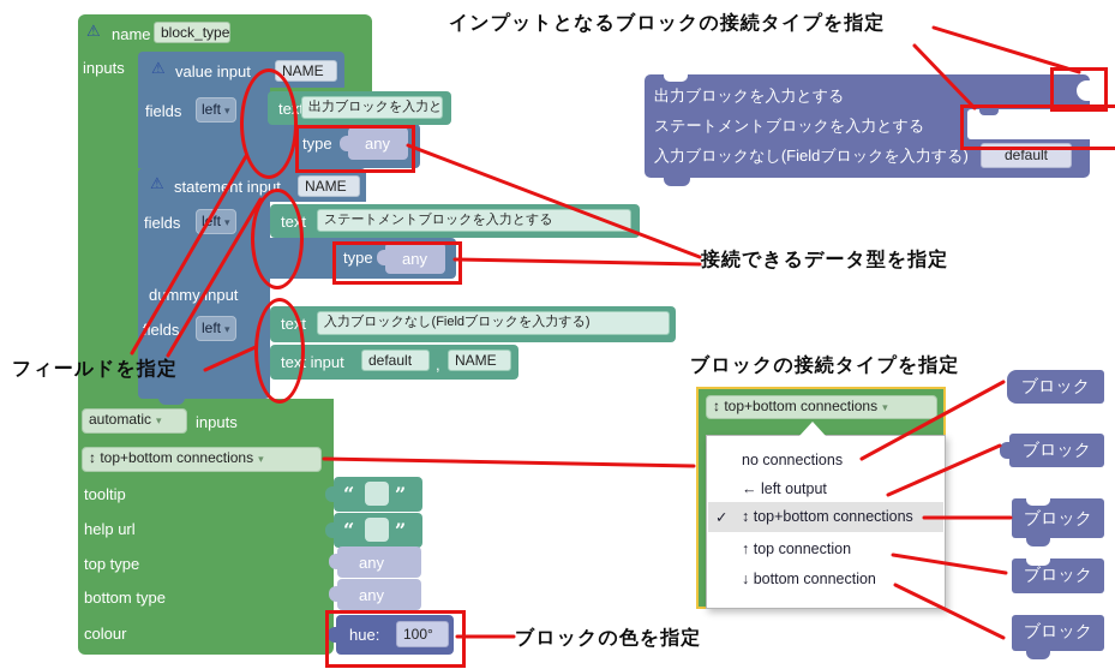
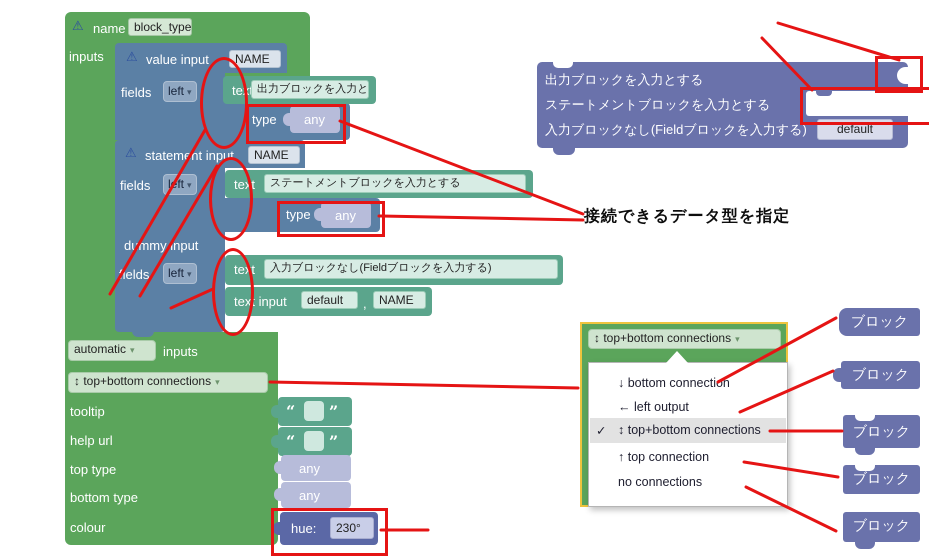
  ⚠
  name
  block_type
  inputs
  ⚠
  value input
  NAME
  fields
  left ▾
  type
  any
  tex
  出力ブロックを入力と
  ⚠
  statement input
  NAME
  fields
  lft ▾
  type
  any
  text
  ステートメントブロックを入力とする
  dummy input
  ields
  left ▾
  text
  入力ブロックなし(Fieldブロックを入力する)
  text input
  default
  ,
  NAME
  automatic ▾
  inputs
  ↕ top+bottom connections ▾
  tooltip
  “
  ”
  help url
  “
  ”
  top type
  any
  bottom type
  any
  colour
  hue:
- 100°
+ 230°
  出力ブロックを入力とする
  ステートメントブロックを入力とする
  入力ブロックなし(Fieldブロックを入力する)
  default
  ↕ top+bottom connections ▾
- no connections
+ ↓ bottom connection
  ← left output
  ✓
  ↕ top+bottom connections
  ↑ top connection
- ↓ bottom connection
+ no connections
  ブロック
  ブロック
  ブロック
  ブロック
  ブロック
- インプットとなるブロックの接続タイプを指定
  接続できるデータ型を指定
- フィールドを指定
- ブロックの接続タイプを指定
- ブロックの色を指定
